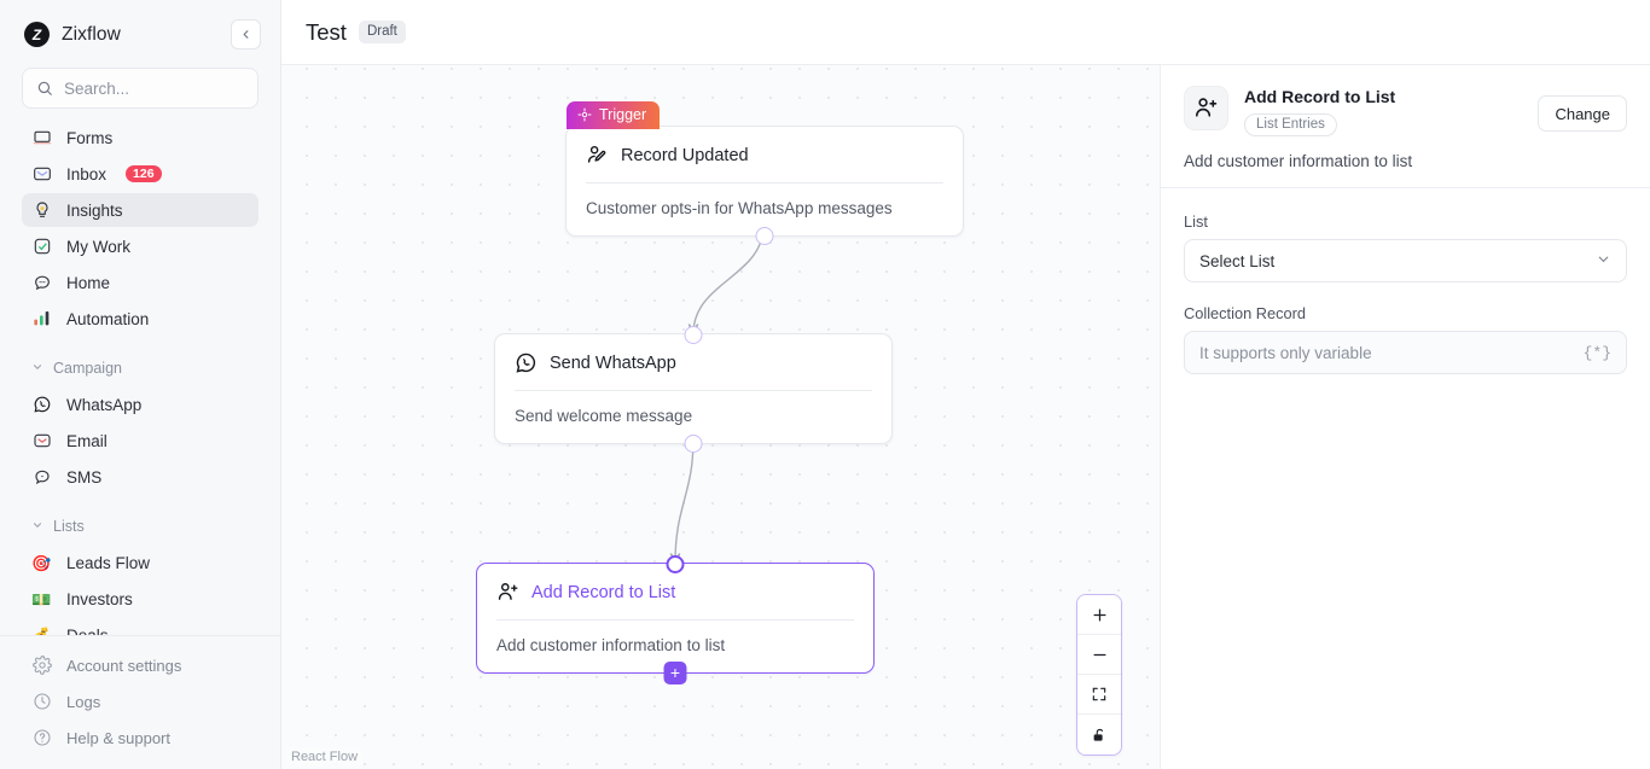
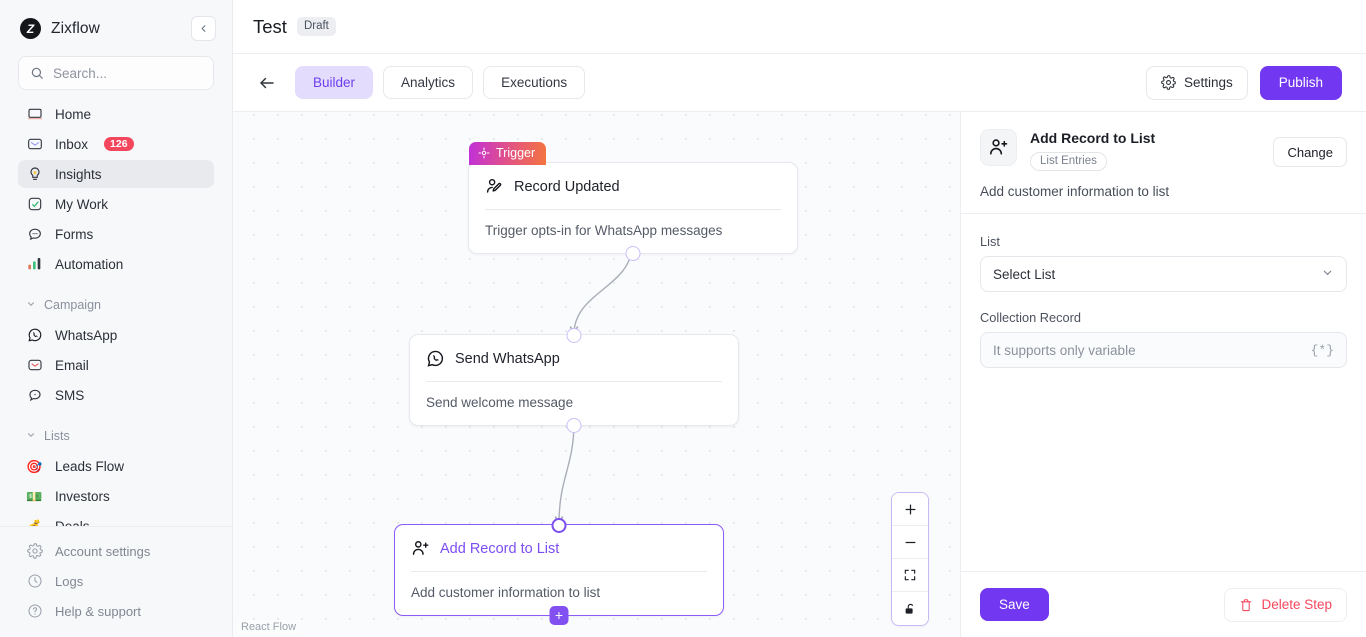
  Z
  Zixflow
  Search...
- Forms
+ Home
  Inbox
  126
  Insights
  My Work
- Home
+ Forms
  Automation
  Campaign
  WhatsApp
  Email
  SMS
  Lists
  🎯
  Leads Flow
  💵
  Investors
  Account settings
  Logs
  Help & support
  Test
  Draft
+ Builder
+ Analytics
+ Executions
+ Settings
+ Publish
  Trigger
  Record Updated
- Customer opts-in for WhatsApp messages
+ Trigger opts-in for WhatsApp messages
  Send WhatsApp
  Send welcome message
  Add Record to List
  Add customer information to list
  +
  React Flow
  Add Record to List
  List Entries
  Change
  Add customer information to list
  List
  Select List
  Collection Record
  It supports only variable
  {*}
+ Save
+ Delete Step
